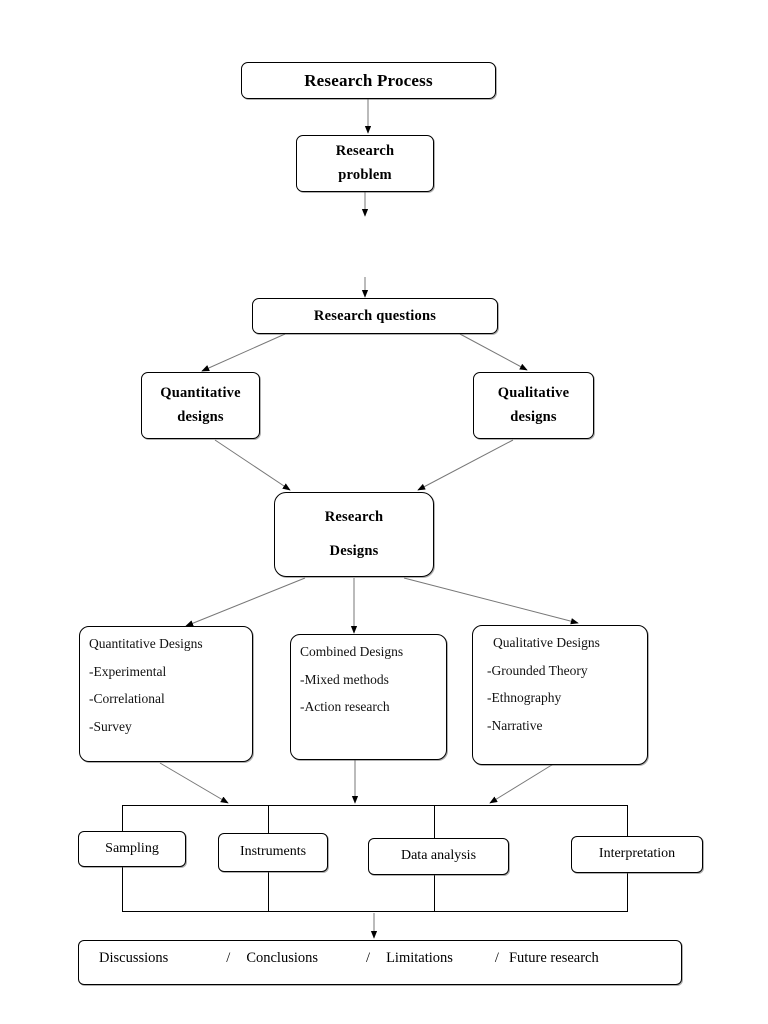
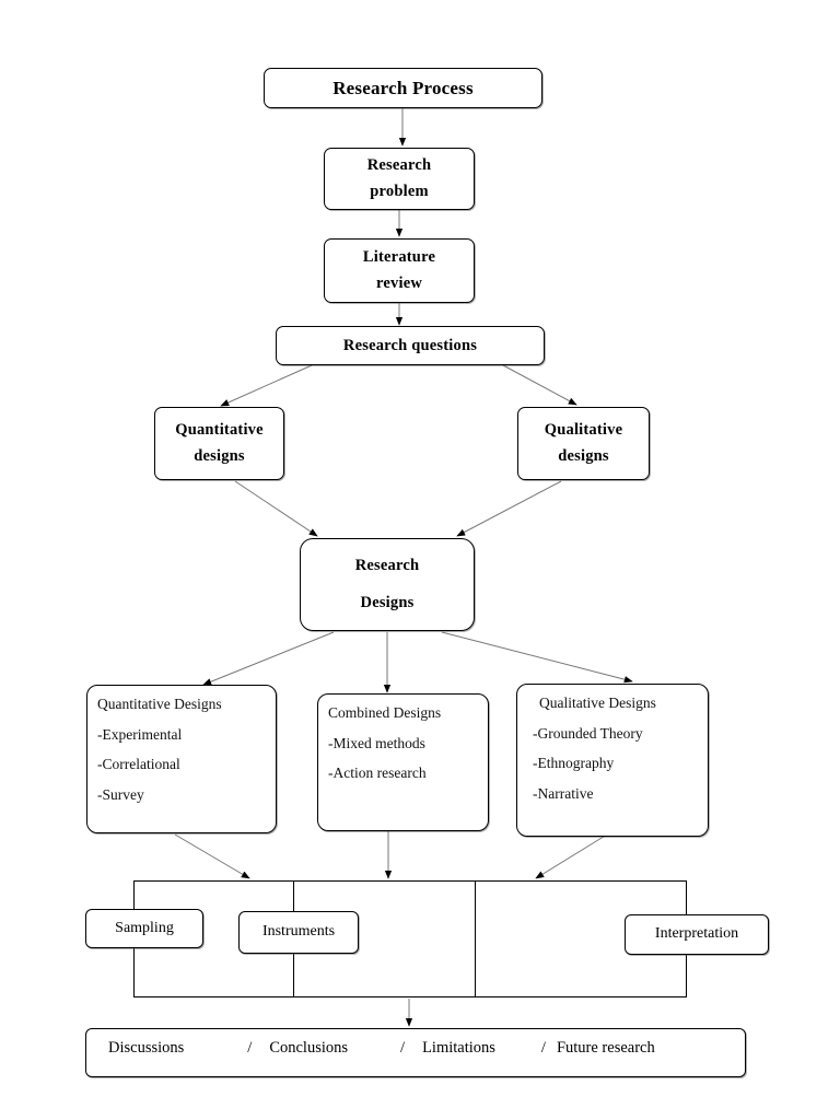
  Research Process
  Research
  problem
+ Literature
+ review
  Research questions
  Quantitative
  designs
  Qualitative
  designs
  Research
  Designs
  Quantitative Designs
  -Experimental
  -Correlational
  -Survey
  Combined Designs
  -Mixed methods
  -Action research
  Qualitative Designs
  -Grounded Theory
  -Ethnography
  -Narrative
  Sampling
  Instruments
- Data analysis
  Interpretation
  Discussions
  /
  Conclusions
  /
  Limitations
  /
  Future research
